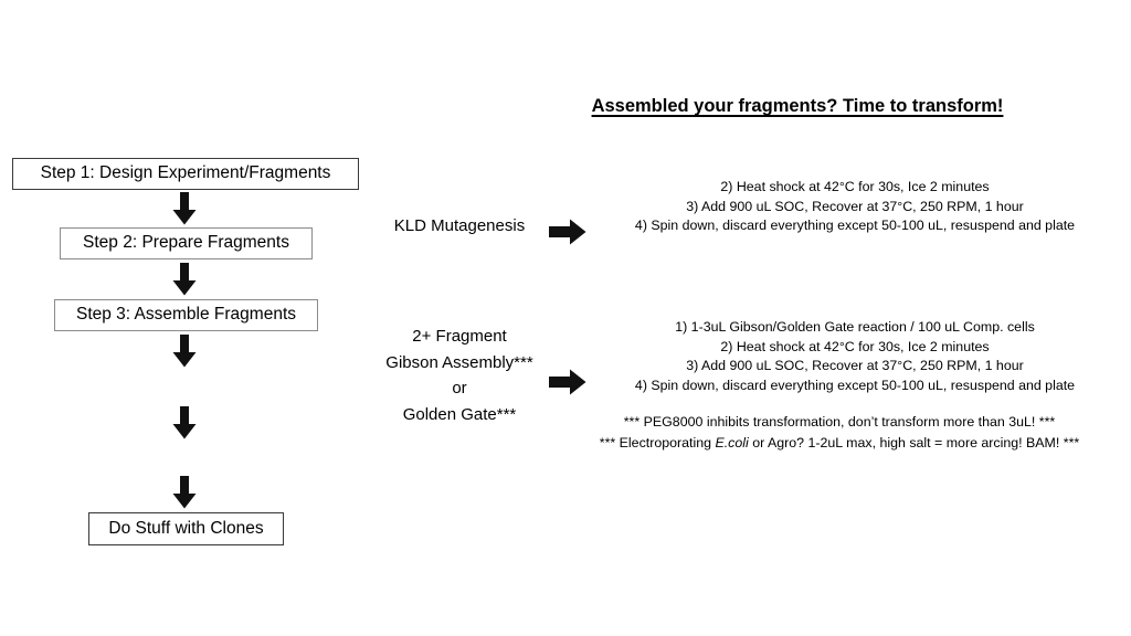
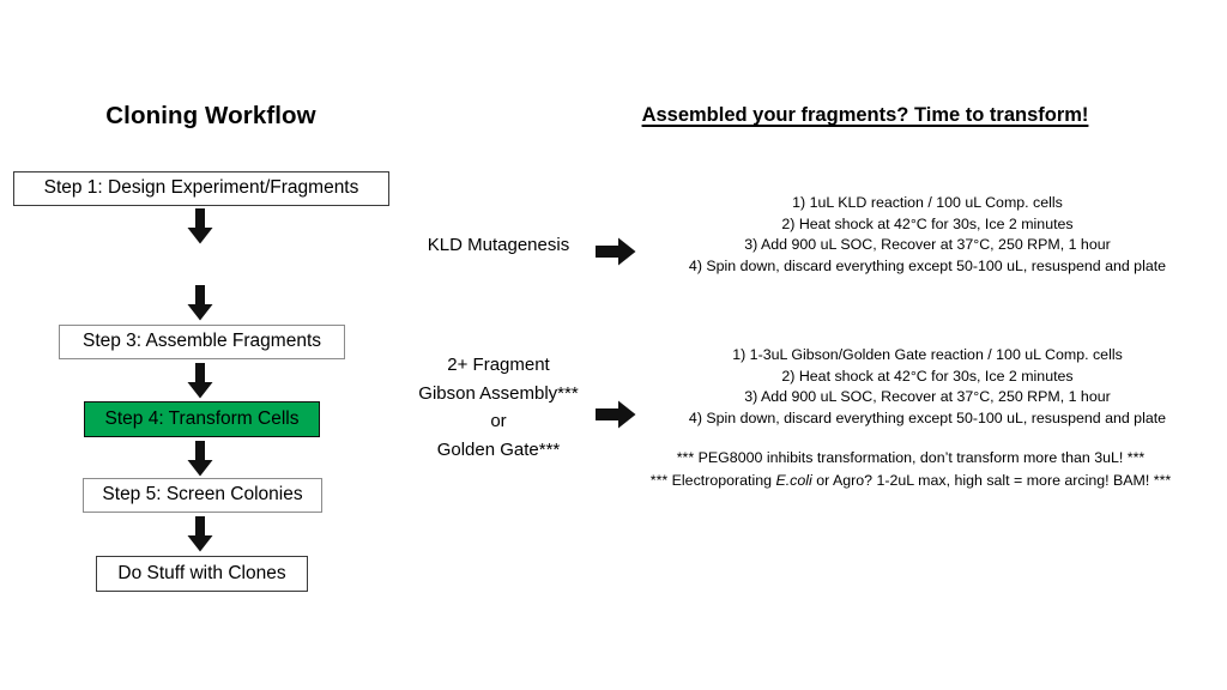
+ Cloning Workflow
  Step 1: Design Experiment/Fragments
- Step 2: Prepare Fragments
  Step 3: Assemble Fragments
+ Step 4: Transform Cells
+ Step 5: Screen Colonies
  Do Stuff with Clones
  Assembled your fragments? Time to transform!
  KLD Mutagenesis
+ 1) 1uL KLD reaction / 100 uL Comp. cells
  2) Heat shock at 42°C for 30s, Ice 2 minutes
  3) Add 900 uL SOC, Recover at 37°C, 250 RPM, 1 hour
  4) Spin down, discard everything except 50-100 uL, resuspend and plate
  2+ Fragment
  Gibson Assembly***
  or
  Golden Gate***
  1) 1-3uL Gibson/Golden Gate reaction / 100 uL Comp. cells
  2) Heat shock at 42°C for 30s, Ice 2 minutes
  3) Add 900 uL SOC, Recover at 37°C, 250 RPM, 1 hour
  4) Spin down, discard everything except 50-100 uL, resuspend and plate
  *** PEG8000 inhibits transformation, don’t transform more than 3uL! ***
  *** Electroporating E.coli or Agro? 1-2uL max, high salt = more arcing! BAM! ***
